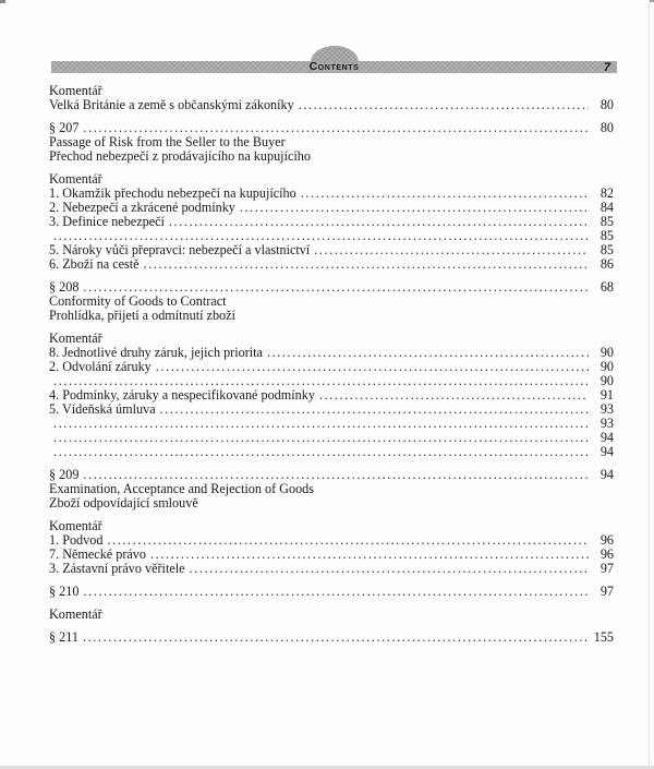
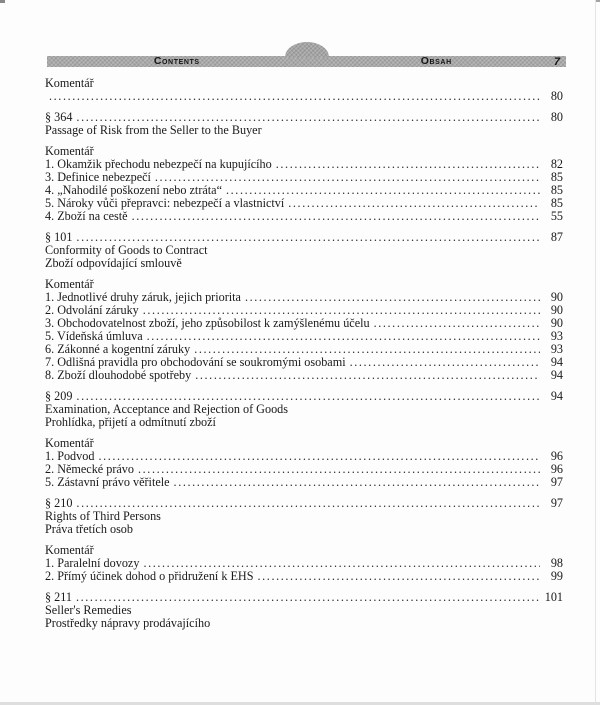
  Contents
+ Obsah
  7
  Komentář
- Velká Británie a země s občanskými zákoníky
  80
- § 207
+ § 364
  80
  Passage of Risk from the Seller to the Buyer
- Přechod nebezpečí z prodávajícího na kupujícího
  Komentář
  1. Okamžik přechodu nebezpečí na kupujícího
  82
- 2. Nebezpečí a zkrácené podmínky
- 84
  3. Definice nebezpečí
  85
+ 4. „Nahodilé poškození nebo ztráta“
  85
  5. Nároky vůči přepravci: nebezpečí a vlastnictví
  85
- 6. Zboží na cestě
+ 4. Zboží na cestě
- 86
+ 55
- § 208
+ § 101
- 68
+ 87
  Conformity of Goods to Contract
- Prohlídka, přijetí a odmítnutí zboží
+ Zboží odpovídající smlouvě
  Komentář
- 8. Jednotlivé druhy záruk, jejich priorita
+ 1. Jednotlivé druhy záruk, jejich priorita
  90
  2. Odvolání záruky
  90
+ 3. Obchodovatelnost zboží, jeho způsobilost k zamýšlenému účelu
  90
- 4. Podmínky, záruky a nespecifikované podmínky
- 91
  5. Vídeňská úmluva
  93
+ 6. Zákonné a kogentní záruky
  93
+ 7. Odlišná pravidla pro obchodování se soukromými osobami
  94
+ 8. Zboží dlouhodobé spotřeby
  94
  § 209
  94
  Examination, Acceptance and Rejection of Goods
- Zboží odpovídající smlouvě
+ Prohlídka, přijetí a odmítnutí zboží
  Komentář
  1. Podvod
  96
- 7. Německé právo
+ 2. Německé právo
  96
- 3. Zástavní právo věřitele
+ 5. Zástavní právo věřitele
  97
  § 210
  97
+ Rights of Third Persons
+ Práva třetích osob
  Komentář
+ 1. Paralelní dovozy
+ 98
+ 2. Přímý účinek dohod o přidružení k EHS
+ 99
  § 211
- 155
+ 101
+ Seller's Remedies
+ Prostředky nápravy prodávajícího
